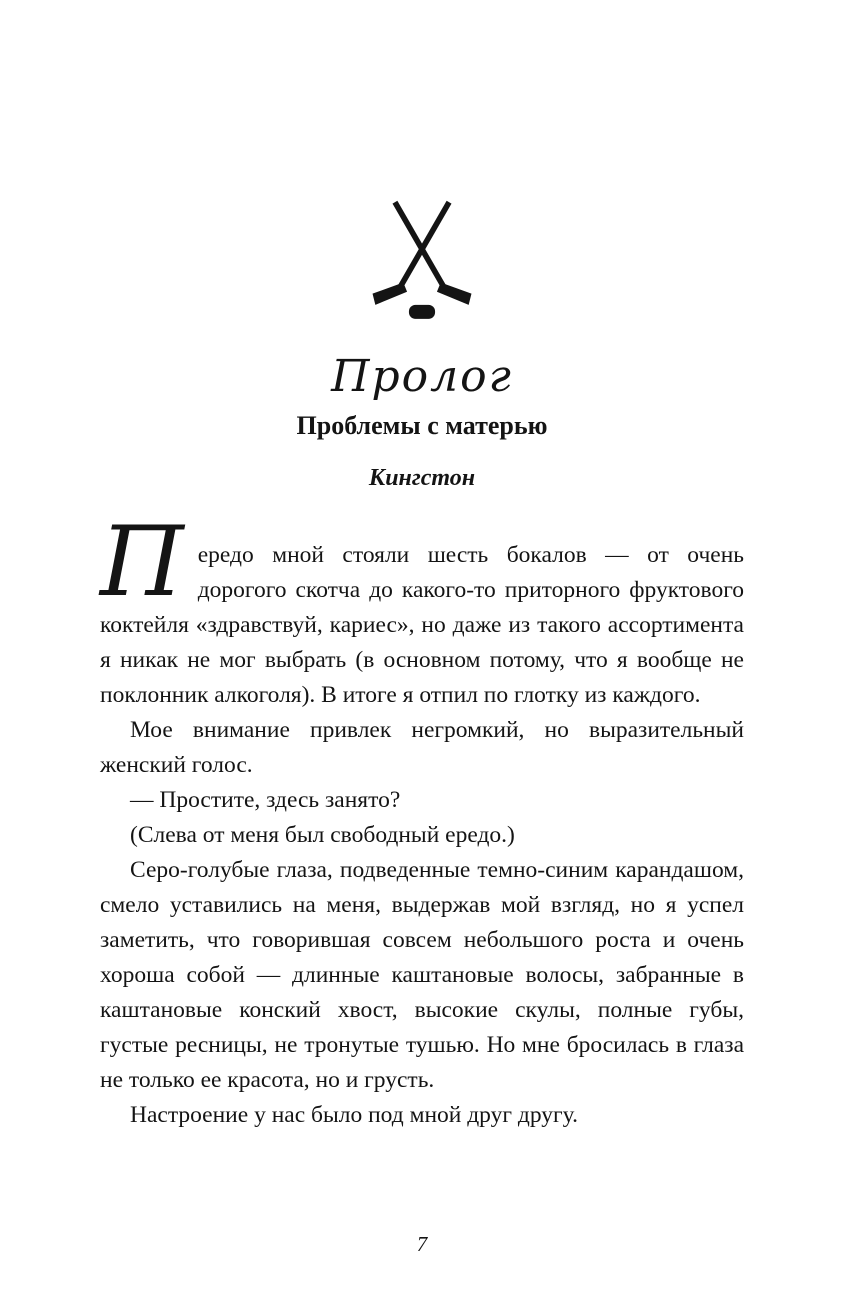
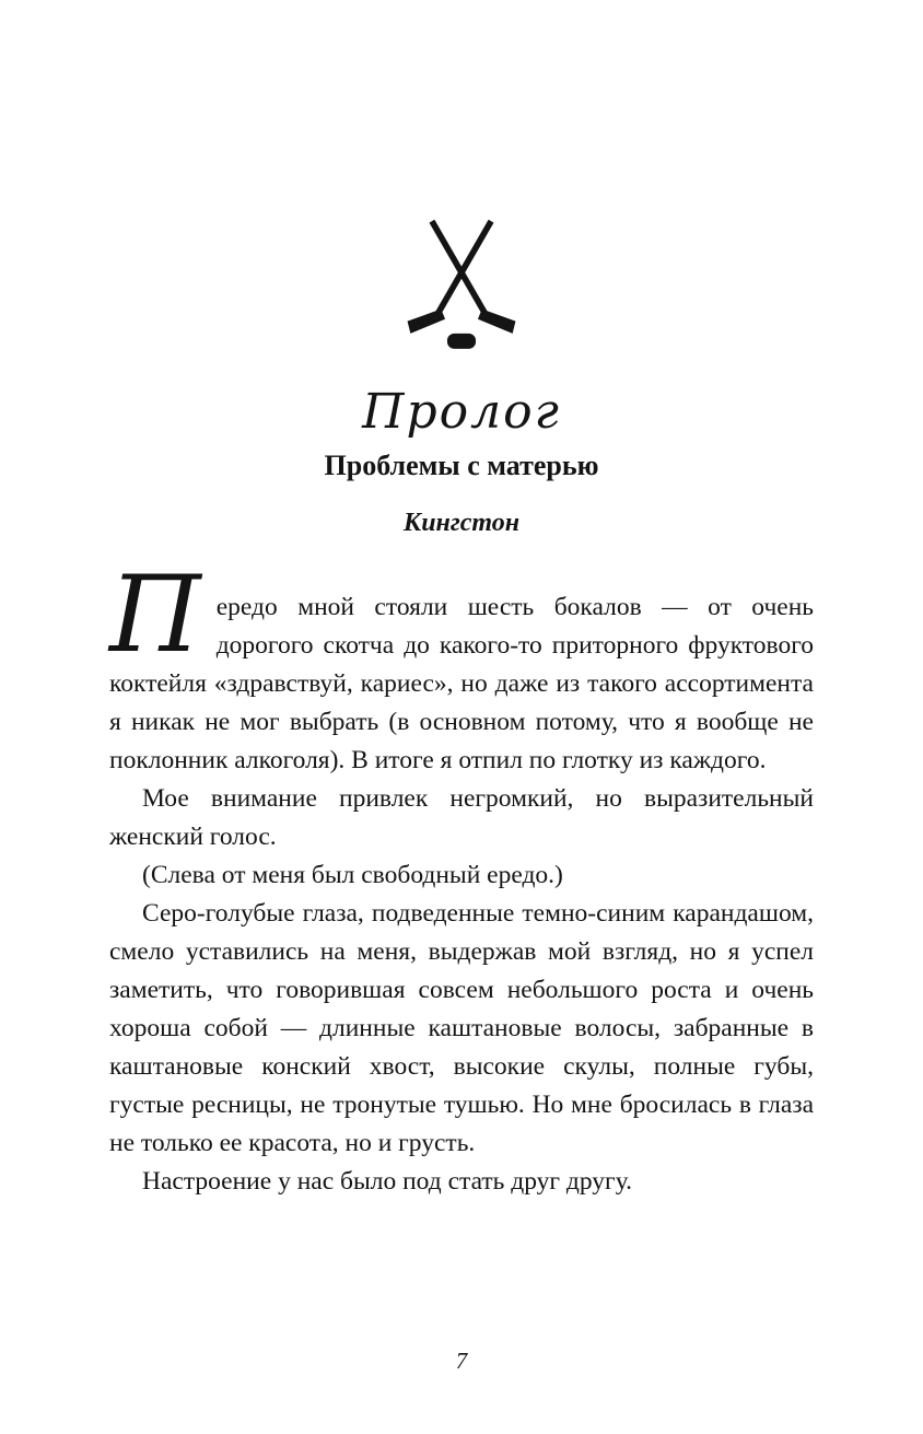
  Пролог
  Проблемы с матерью
  Кингстон
  П
  ередо мной стояли шесть бокалов — от очень дорогого скотча до какого-то приторного фруктового коктейля «здравствуй, кариес», но даже из такого ассортимента я никак не мог выбрать (в основном потому, что я вообще не поклонник алкоголя). В итоге я отпил по глотку из каждого.
  Мое внимание привлек негромкий, но выразительный женский голос.
- — Простите, здесь занято?
  (Слева от меня был свободный ередо.)
  Серо-голубые глаза, подведенные темно-синим карандашом, смело уставились на меня, выдержав мой взгляд, но я успел заметить, что говорившая совсем небольшого роста и очень хороша собой — длинные каштановые волосы, забранные в каштановые конский хвост, высокие скулы, полные губы, густые ресницы, не тронутые тушью. Но мне бросилась в глаза не только ее красота, но и грусть.
- Настроение у нас было под мной друг другу.
+ Настроение у нас было под стать друг другу.
  7
